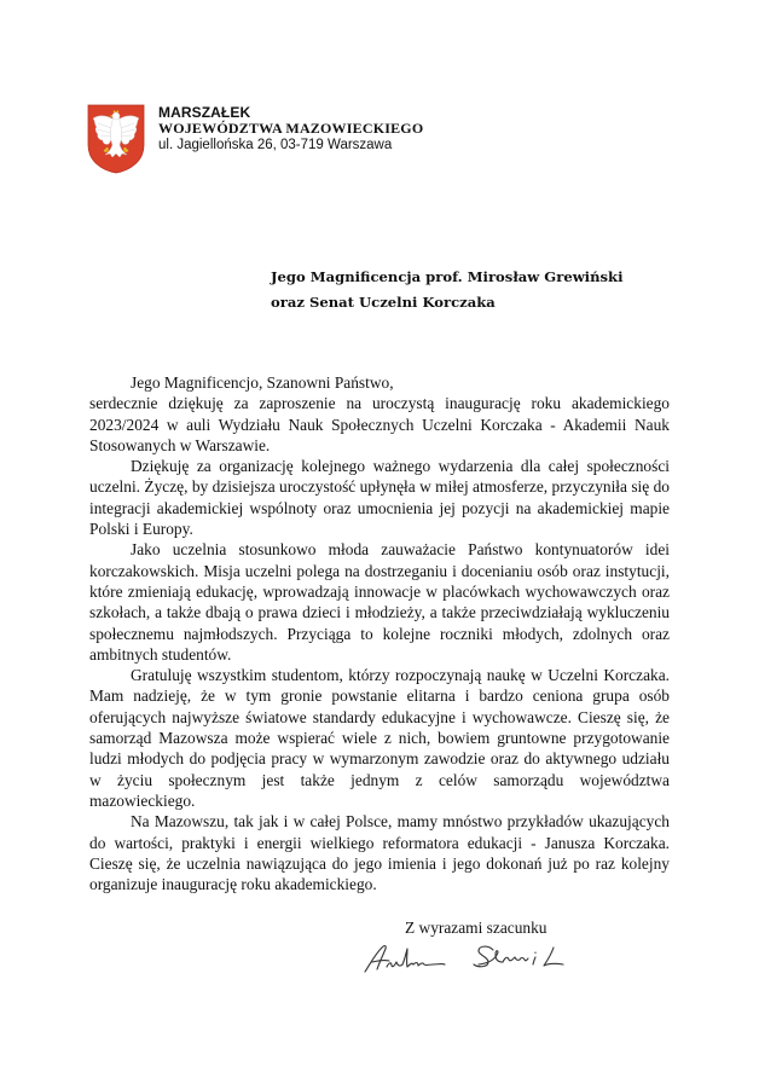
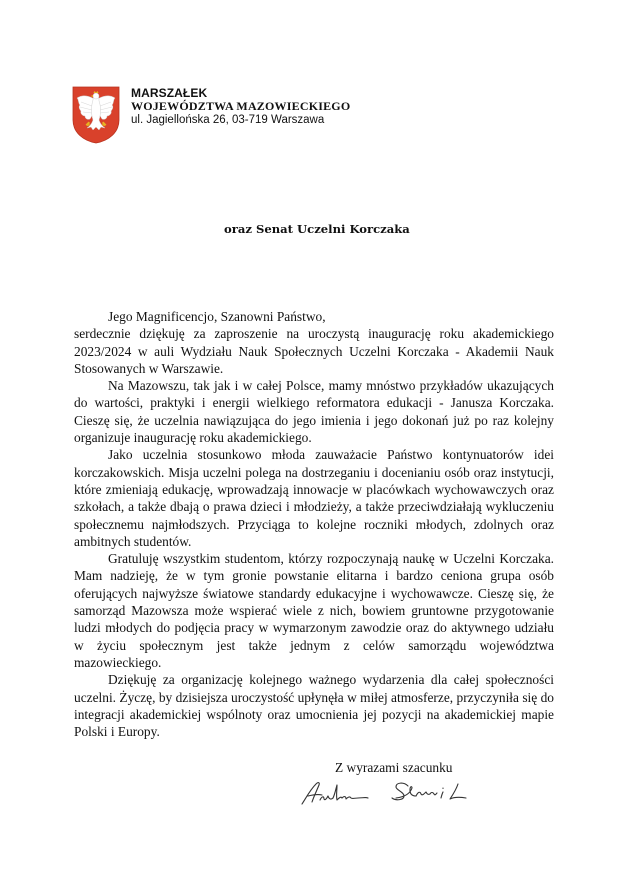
  MARSZAŁEK
  WOJEWÓDZTWA MAZOWIECKIEGO
  ul. Jagiellońska 26, 03-719 Warszawa
- Jego Magnificencja prof. Mirosław Grewiński
  oraz Senat Uczelni Korczaka
  Jego Magnificencjo, Szanowni Państwo,
  serdecznie dziękuję za zaproszenie na uroczystą inaugurację roku akademickiego 2023/2024 w auli Wydziału Nauk Społecznych Uczelni Korczaka - Akademii Nauk Stosowanych w Warszawie.
- Dziękuję za organizację kolejnego ważnego wydarzenia dla całej społeczności uczelni. Życzę, by dzisiejsza uroczystość upłynęła w miłej atmosferze, przyczyniła się do integracji akademickiej wspólnoty oraz umocnienia jej pozycji na akademickiej mapie Polski i Europy.
+ Na Mazowszu, tak jak i w całej Polsce, mamy mnóstwo przykładów ukazujących do wartości, praktyki i energii wielkiego reformatora edukacji - Janusza Korczaka. Cieszę się, że uczelnia nawiązująca do jego imienia i jego dokonań już po raz kolejny organizuje inaugurację roku akademickiego.
  Jako uczelnia stosunkowo młoda zauważacie Państwo kontynuatorów idei korczakowskich. Misja uczelni polega na dostrzeganiu i docenianiu osób oraz instytucji, które zmieniają edukację, wprowadzają innowacje w placówkach wychowawczych oraz szkołach, a także dbają o prawa dzieci i młodzieży, a także przeciwdziałają wykluczeniu społecznemu najmłodszych. Przyciąga to kolejne roczniki młodych, zdolnych oraz ambitnych studentów.
  Gratuluję wszystkim studentom, którzy rozpoczynają naukę w Uczelni Korczaka. Mam nadzieję, że w tym gronie powstanie elitarna i bardzo ceniona grupa osób oferujących najwyższe światowe standardy edukacyjne i wychowawcze. Cieszę się, że samorząd Mazowsza może wspierać wiele z nich, bowiem gruntowne przygotowanie ludzi młodych do podjęcia pracy w wymarzonym zawodzie oraz do aktywnego udziału w życiu społecznym jest także jednym z celów samorządu województwa mazowieckiego.
- Na Mazowszu, tak jak i w całej Polsce, mamy mnóstwo przykładów ukazujących do wartości, praktyki i energii wielkiego reformatora edukacji - Janusza Korczaka. Cieszę się, że uczelnia nawiązująca do jego imienia i jego dokonań już po raz kolejny organizuje inaugurację roku akademickiego.
+ Dziękuję za organizację kolejnego ważnego wydarzenia dla całej społeczności uczelni. Życzę, by dzisiejsza uroczystość upłynęła w miłej atmosferze, przyczyniła się do integracji akademickiej wspólnoty oraz umocnienia jej pozycji na akademickiej mapie Polski i Europy.
  Z wyrazami szacunku
